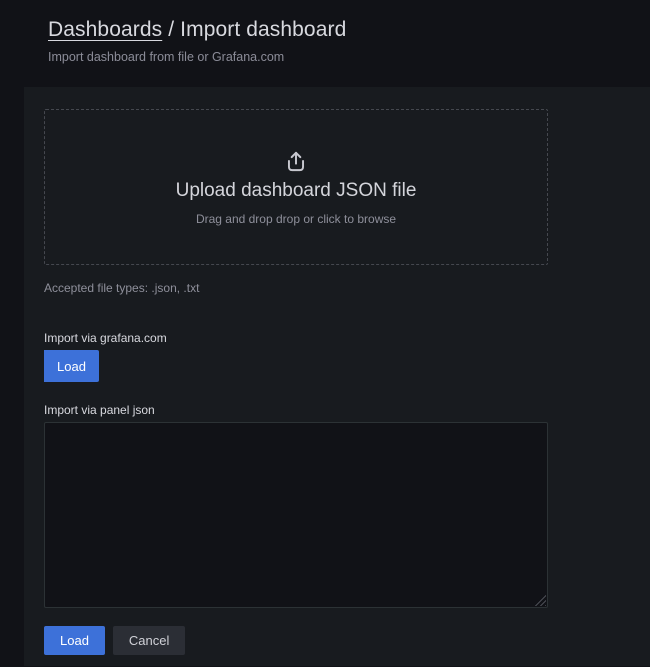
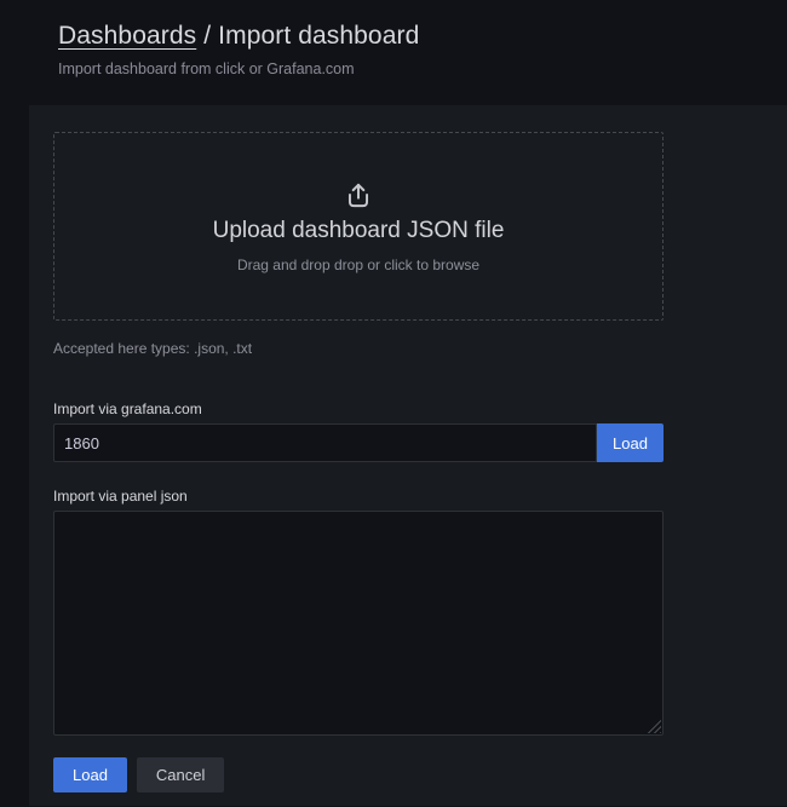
  Dashboards / Import dashboard
- Import dashboard from file or Grafana.com
+ Import dashboard from click or Grafana.com
  Upload dashboard JSON file
  Drag and drop drop or click to browse
- Accepted file types: .json, .txt
+ Accepted here types: .json, .txt
  Import via grafana.com
+ 1860
  Load
  Import via panel json
  Load
  Cancel
